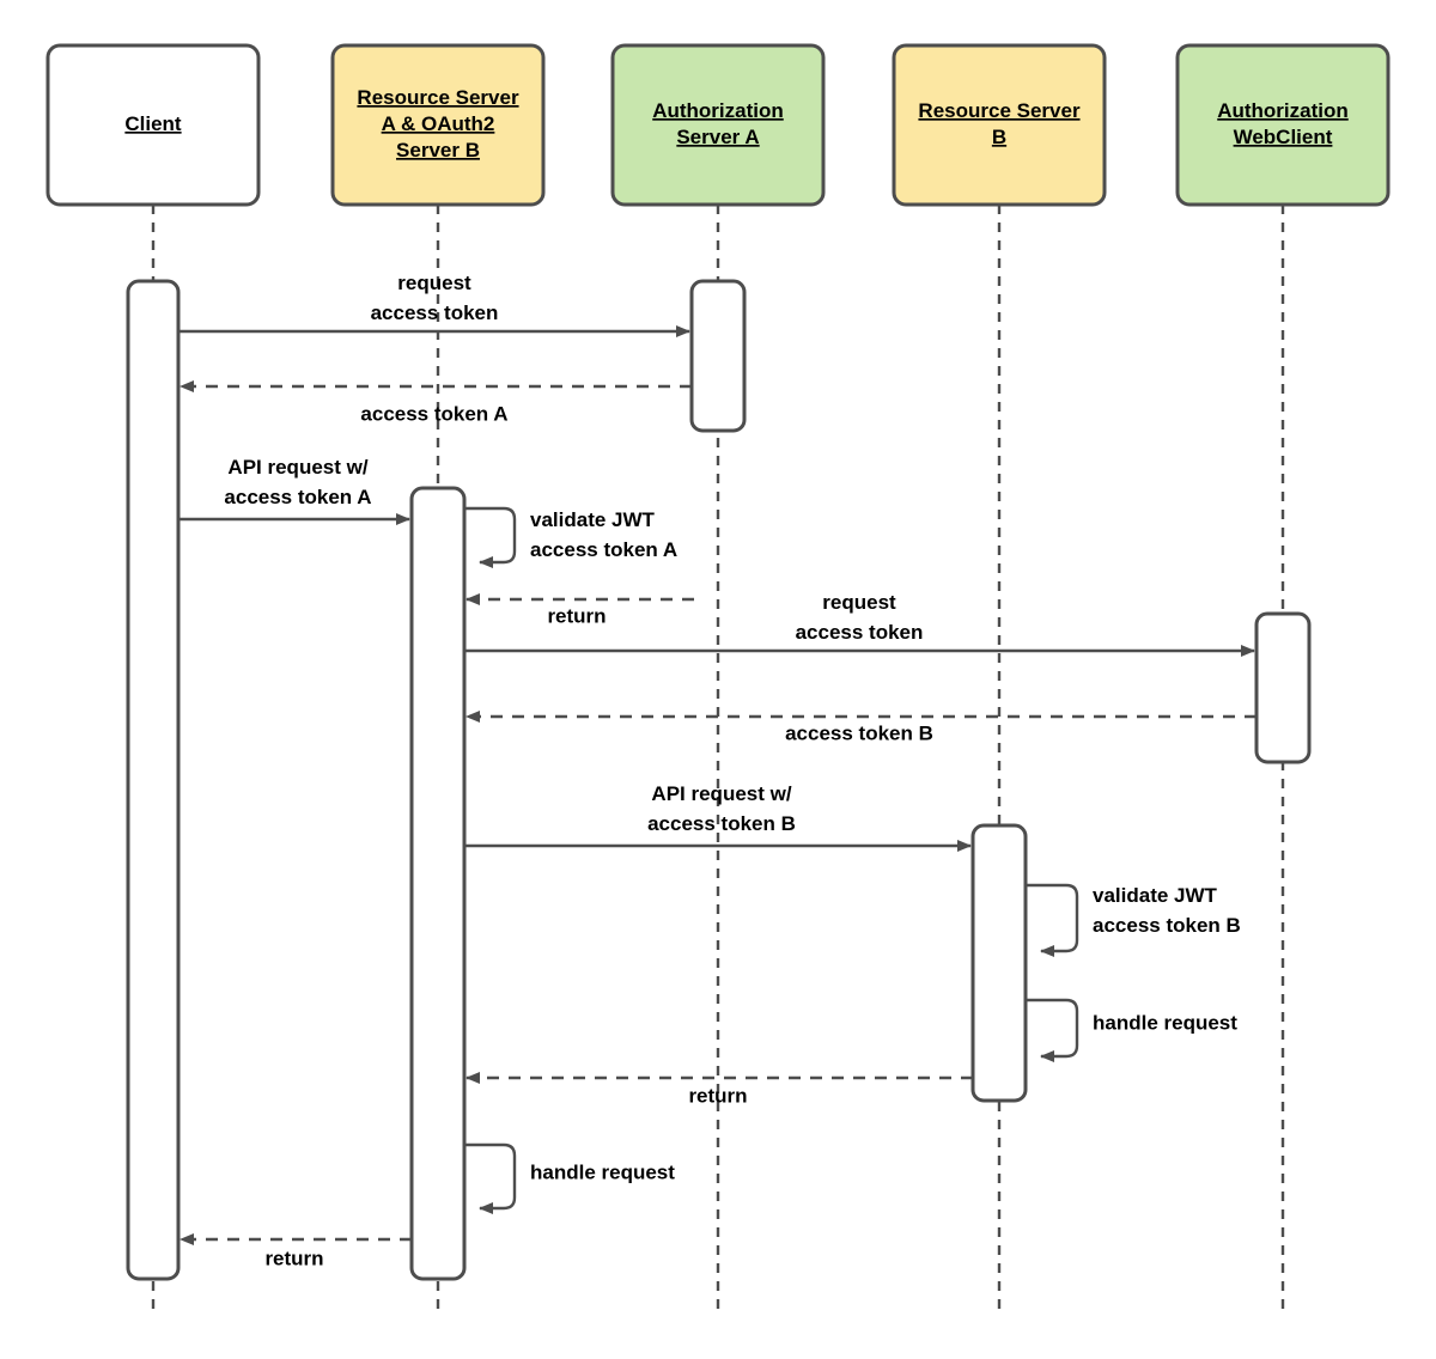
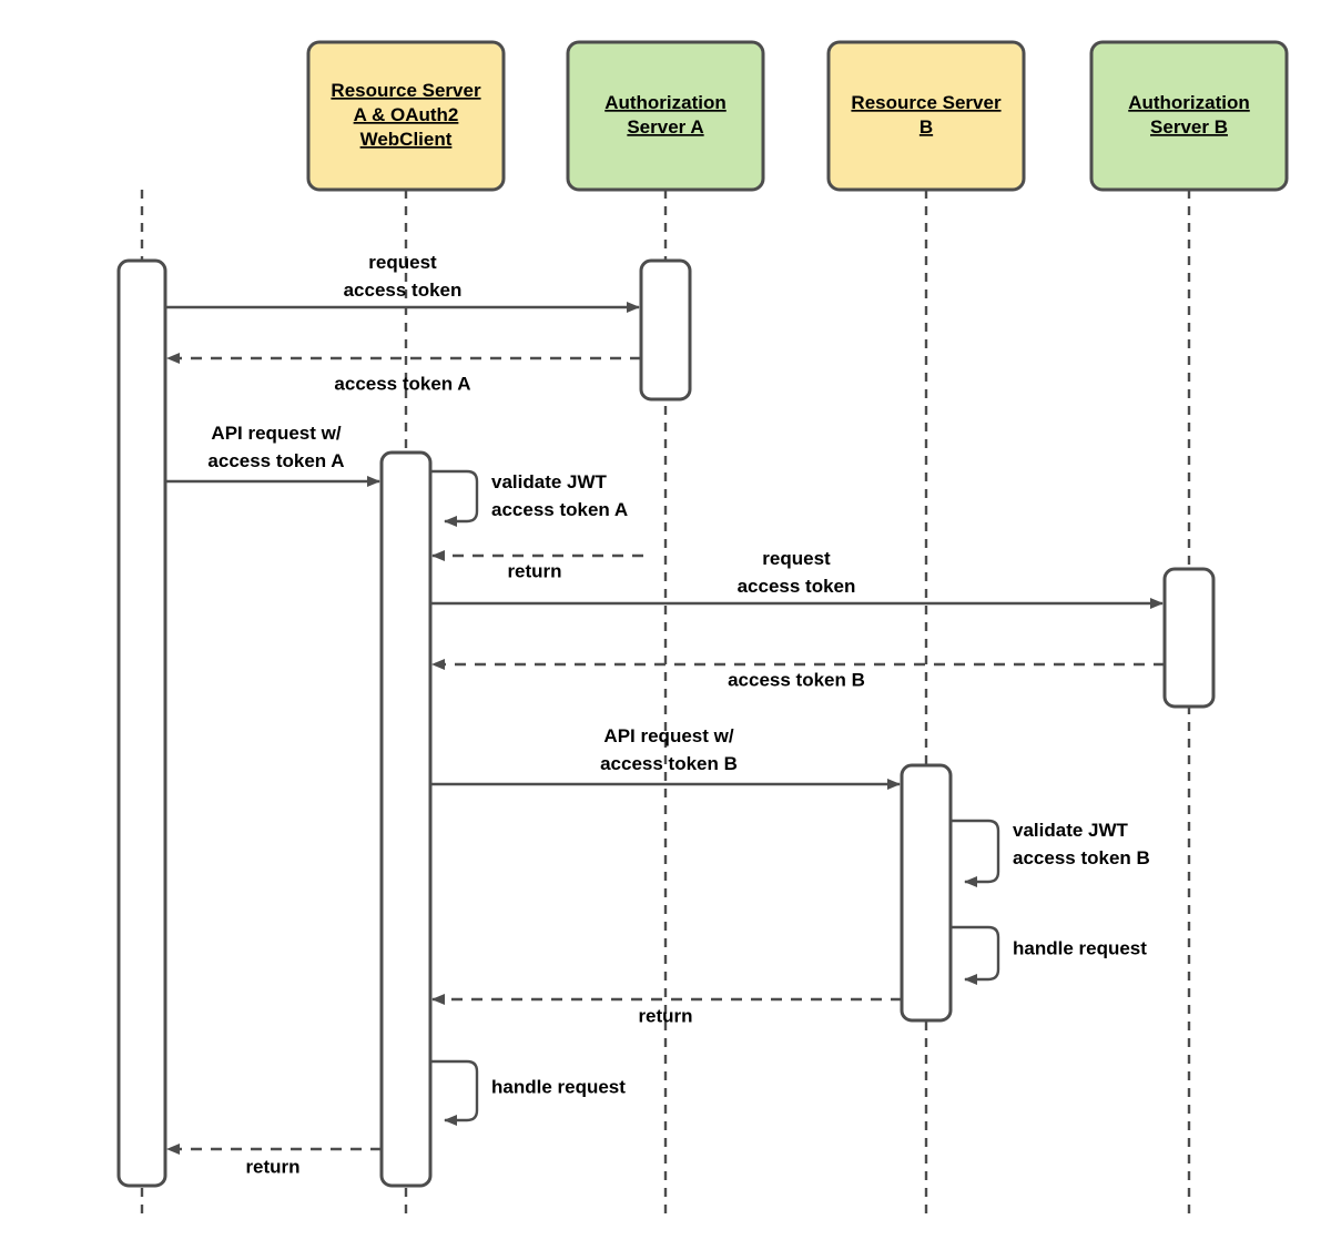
- Client
  Resource Server
  A & OAuth2
- Server B
+ WebClient
  Authorization
  Server A
  Resource Server
  B
  Authorization
- WebClient
+ Server B
  request
  access token
  access token A
  API request w/
  access token A
  validate JWT
  access token A
  return
  request
  access token
  access token B
  API request w/
  access token B
  validate JWT
  access token B
  handle request
  return
  handle request
  return
